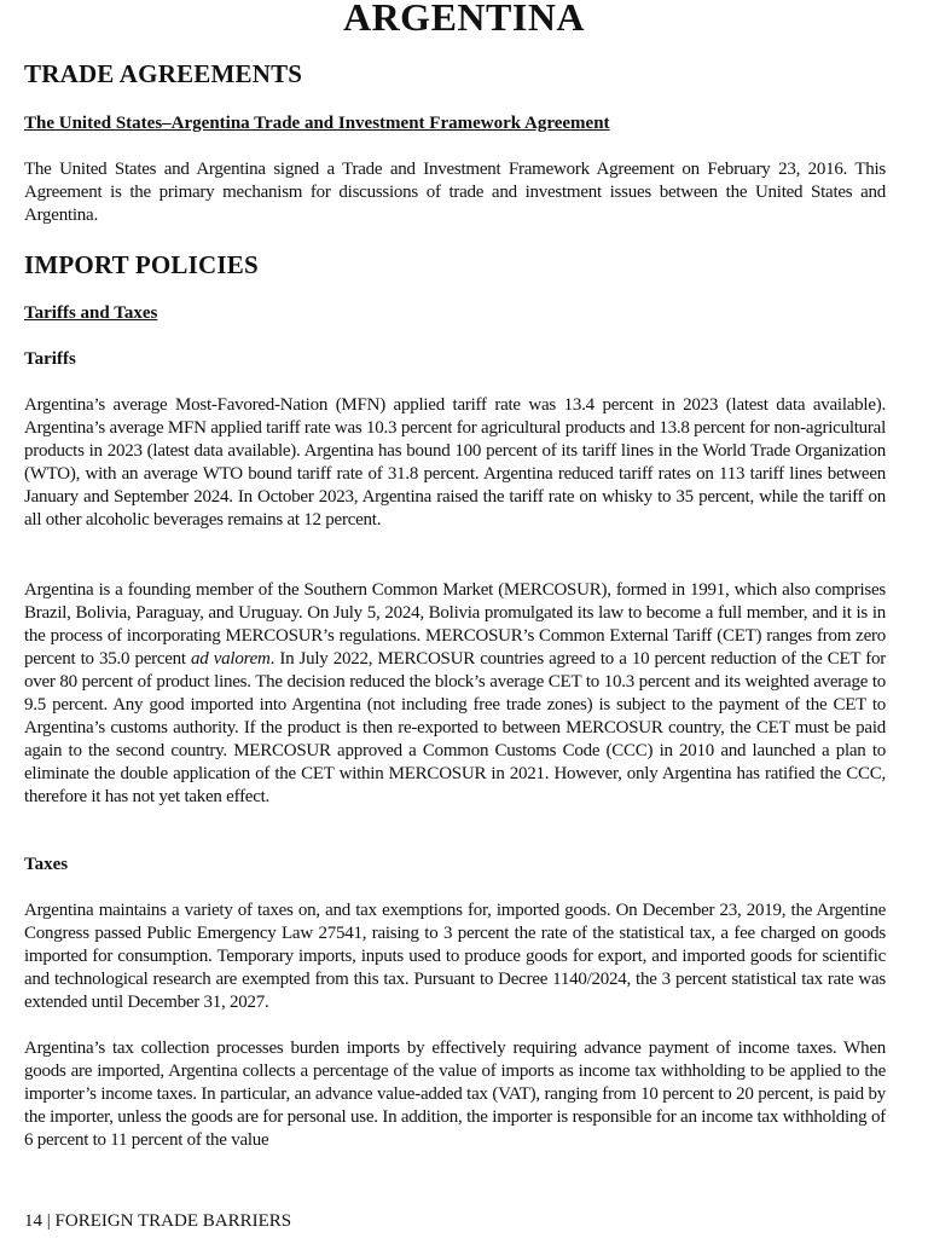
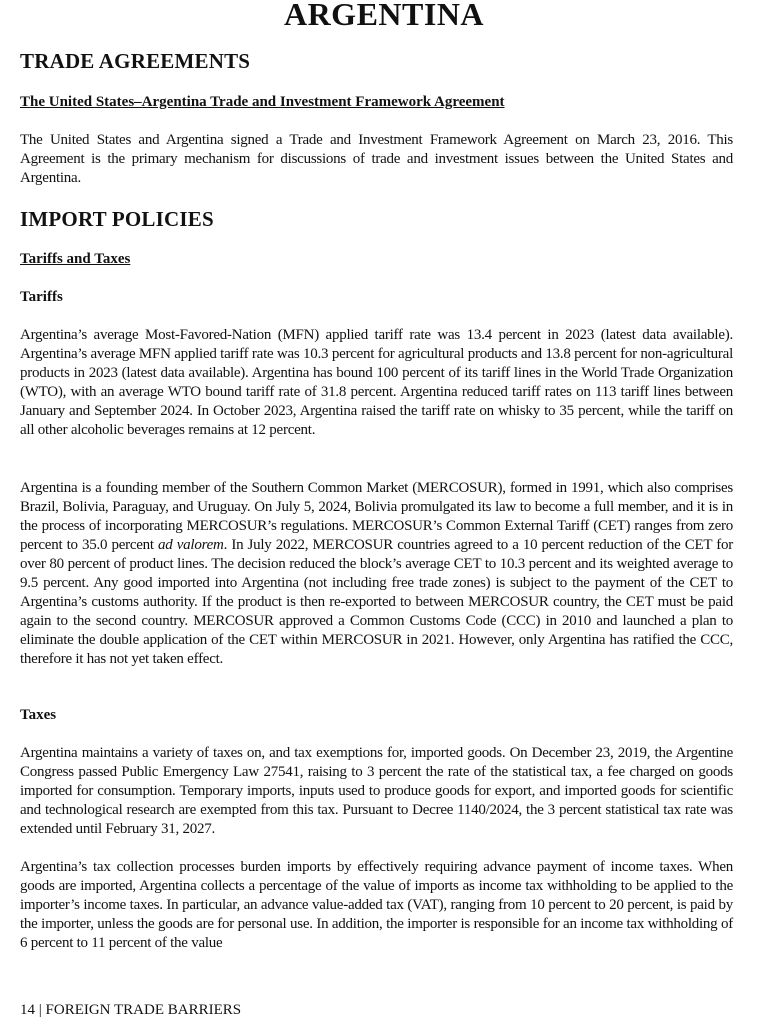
  ARGENTINA
  TRADE AGREEMENTS
  The United States–Argentina Trade and Investment Framework Agreement
- The United States and Argentina signed a Trade and Investment Framework Agreement on February 23, 2016. This Agreement is the primary mechanism for discussions of trade and investment issues between the United States and Argentina.
+ The United States and Argentina signed a Trade and Investment Framework Agreement on March 23, 2016. This Agreement is the primary mechanism for discussions of trade and investment issues between the United States and Argentina.
  IMPORT POLICIES
  Tariffs and Taxes
  Tariffs
  Argentina’s average Most-Favored-Nation (MFN) applied tariff rate was 13.4 percent in 2023 (latest data available). Argentina’s average MFN applied tariff rate was 10.3 percent for agricultural products and 13.8 percent for non-agricultural products in 2023 (latest data available). Argentina has bound 100 percent of its tariff lines in the World Trade Organization (WTO), with an average WTO bound tariff rate of 31.8 percent. Argentina reduced tariff rates on 113 tariff lines between January and September 2024. In October 2023, Argentina raised the tariff rate on whisky to 35 percent, while the tariff on all other alcoholic beverages remains at 12 percent.
  Argentina is a founding member of the Southern Common Market (MERCOSUR), formed in 1991, which also comprises Brazil, Bolivia, Paraguay, and Uruguay. On July 5, 2024, Bolivia promulgated its law to become a full member, and it is in the process of incorporating MERCOSUR’s regulations. MERCOSUR’s Common External Tariff (CET) ranges from zero percent to 35.0 percent ad valorem. In July 2022, MERCOSUR countries agreed to a 10 percent reduction of the CET for over 80 percent of product lines. The decision reduced the block’s average CET to 10.3 percent and its weighted average to 9.5 percent. Any good imported into Argentina (not including free trade zones) is subject to the payment of the CET to Argentina’s customs authority. If the product is then re-exported to between MERCOSUR country, the CET must be paid again to the second country. MERCOSUR approved a Common Customs Code (CCC) in 2010 and launched a plan to eliminate the double application of the CET within MERCOSUR in 2021. However, only Argentina has ratified the CCC, therefore it has not yet taken effect.
  Taxes
- Argentina maintains a variety of taxes on, and tax exemptions for, imported goods. On December 23, 2019, the Argentine Congress passed Public Emergency Law 27541, raising to 3 percent the rate of the statistical tax, a fee charged on goods imported for consumption. Temporary imports, inputs used to produce goods for export, and imported goods for scientific and technological research are exempted from this tax. Pursuant to Decree 1140/2024, the 3 percent statistical tax rate was extended until December 31, 2027.
+ Argentina maintains a variety of taxes on, and tax exemptions for, imported goods. On December 23, 2019, the Argentine Congress passed Public Emergency Law 27541, raising to 3 percent the rate of the statistical tax, a fee charged on goods imported for consumption. Temporary imports, inputs used to produce goods for export, and imported goods for scientific and technological research are exempted from this tax. Pursuant to Decree 1140/2024, the 3 percent statistical tax rate was extended until February 31, 2027.
  Argentina’s tax collection processes burden imports by effectively requiring advance payment of income taxes. When goods are imported, Argentina collects a percentage of the value of imports as income tax withholding to be applied to the importer’s income taxes. In particular, an advance value-added tax (VAT), ranging from 10 percent to 20 percent, is paid by the importer, unless the goods are for personal use. In addition, the importer is responsible for an income tax withholding of 6 percent to 11 percent of the value
  14 | FOREIGN TRADE BARRIERS
